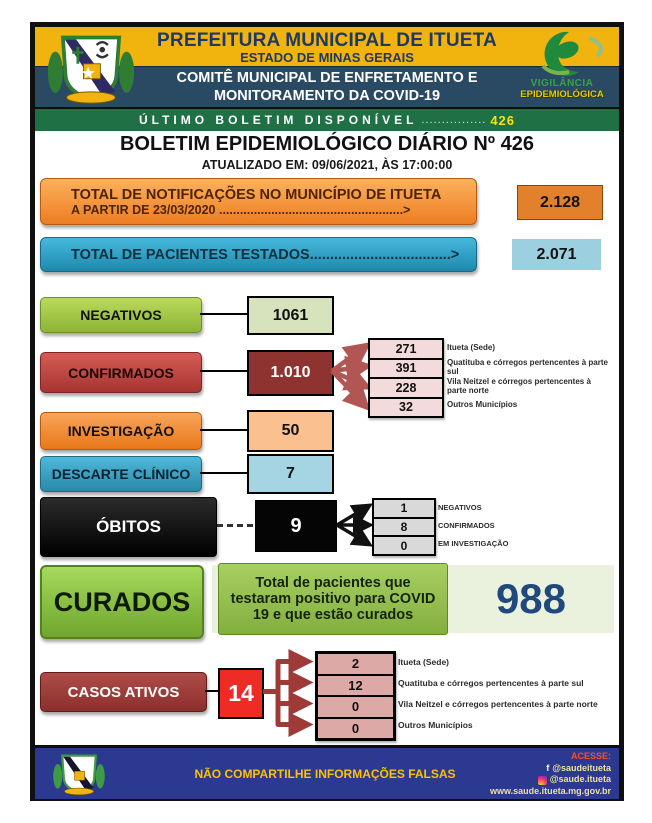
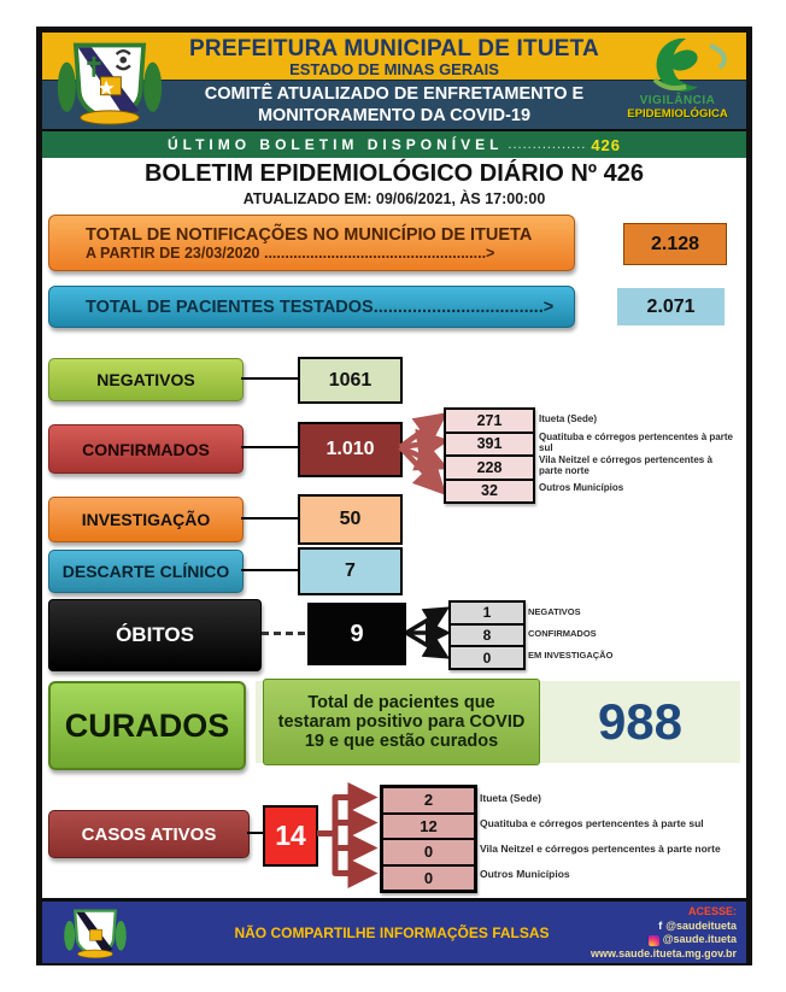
  PREFEITURA MUNICIPAL DE ITUETA
  ESTADO DE MINAS GERAIS
- COMITÊ MUNICIPAL DE ENFRETAMENTO E
+ COMITÊ ATUALIZADO DE ENFRETAMENTO E
  MONITORAMENTO DA COVID-19
  VIGILÂNCIA
  EPIDEMIOLÓGICA
  ÚLTIMO BOLETIM DISPONÍVEL
  ................
  426
  BOLETIM EPIDEMIOLÓGICO DIÁRIO Nº 426
  ATUALIZADO EM: 09/06/2021, ÀS 17:00:00
  TOTAL DE NOTIFICAÇÕES NO MUNICÍPIO DE ITUETA
  A PARTIR DE 23/03/2020 .....................................................>
  2.128
  TOTAL DE PACIENTES TESTADOS...................................>
  2.071
  NEGATIVOS
  1061
  CONFIRMADOS
  1.010
  271
  391
  228
  32
  Itueta (Sede)
  Quatituba e córregos pertencentes à parte sul
  Vila Neitzel e córregos pertencentes à parte norte
  Outros Municípios
  INVESTIGAÇÃO
  50
  DESCARTE CLÍNICO
  7
  ÓBITOS
  9
  1
  8
  0
  NEGATIVOS
  CONFIRMADOS
  EM INVESTIGAÇÃO
  CURADOS
  Total de pacientes que testaram positivo para COVID 19 e que estão curados
  988
  CASOS ATIVOS
  14
  2
  12
  0
  0
  Itueta (Sede)
  Quatituba e córregos pertencentes à parte sul
  Vila Neitzel e córregos pertencentes à parte norte
  Outros Municípios
  NÃO COMPARTILHE INFORMAÇÕES FALSAS
  ACESSE:
  f
  @saudeitueta
  @saude.itueta
  www.saude.itueta.mg.gov.br
